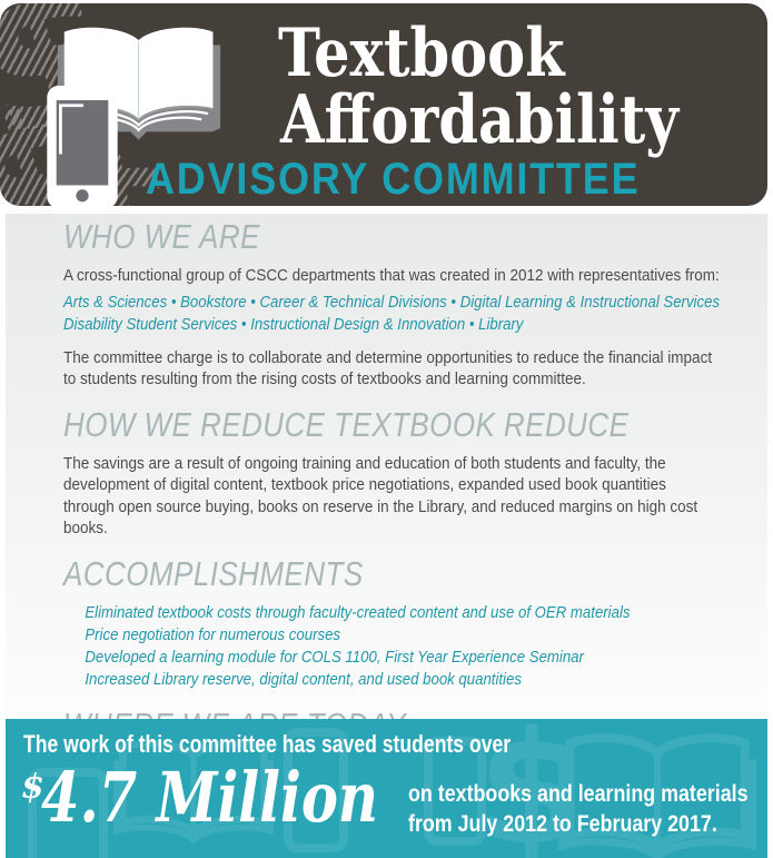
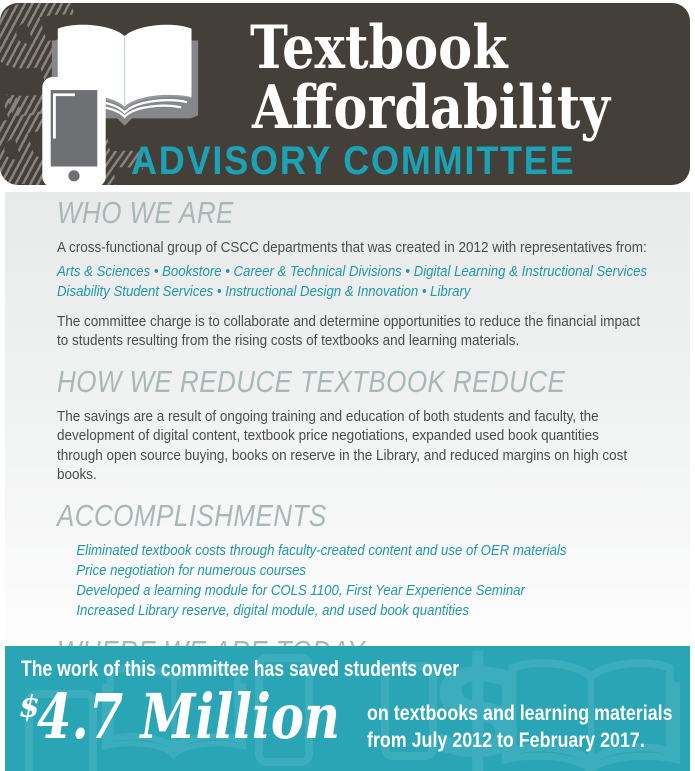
  Textbook
  Affordability
  ADVISORY COMMITTEE
  WHO WE ARE
  A cross-functional group of CSCC departments that was created in 2012 with representatives from:
  Arts & Sciences • Bookstore • Career & Technical Divisions • Digital Learning & Instructional Services
  Disability Student Services • Instructional Design & Innovation • Library
  The committee charge is to collaborate and determine opportunities to reduce the financial impact
- to students resulting from the rising costs of textbooks and learning committee.
+ to students resulting from the rising costs of textbooks and learning materials.
  HOW WE REDUCE TEXTBOOK REDUCE
  The savings are a result of ongoing training and education of both students and faculty, the
  development of digital content, textbook price negotiations, expanded used book quantities
  through open source buying, books on reserve in the Library, and reduced margins on high cost
  books.
  ACCOMPLISHMENTS
  Eliminated textbook costs through faculty-created content and use of OER materials
  Price negotiation for numerous courses
  Developed a learning module for COLS 1100, First Year Experience Seminar
- Increased Library reserve, digital content, and used book quantities
+ Increased Library reserve, digital module, and used book quantities
  $
  The work of this committee has saved students over
  $
  4.7 Million
  on textbooks and learning materials
  from July 2012 to February 2017.
